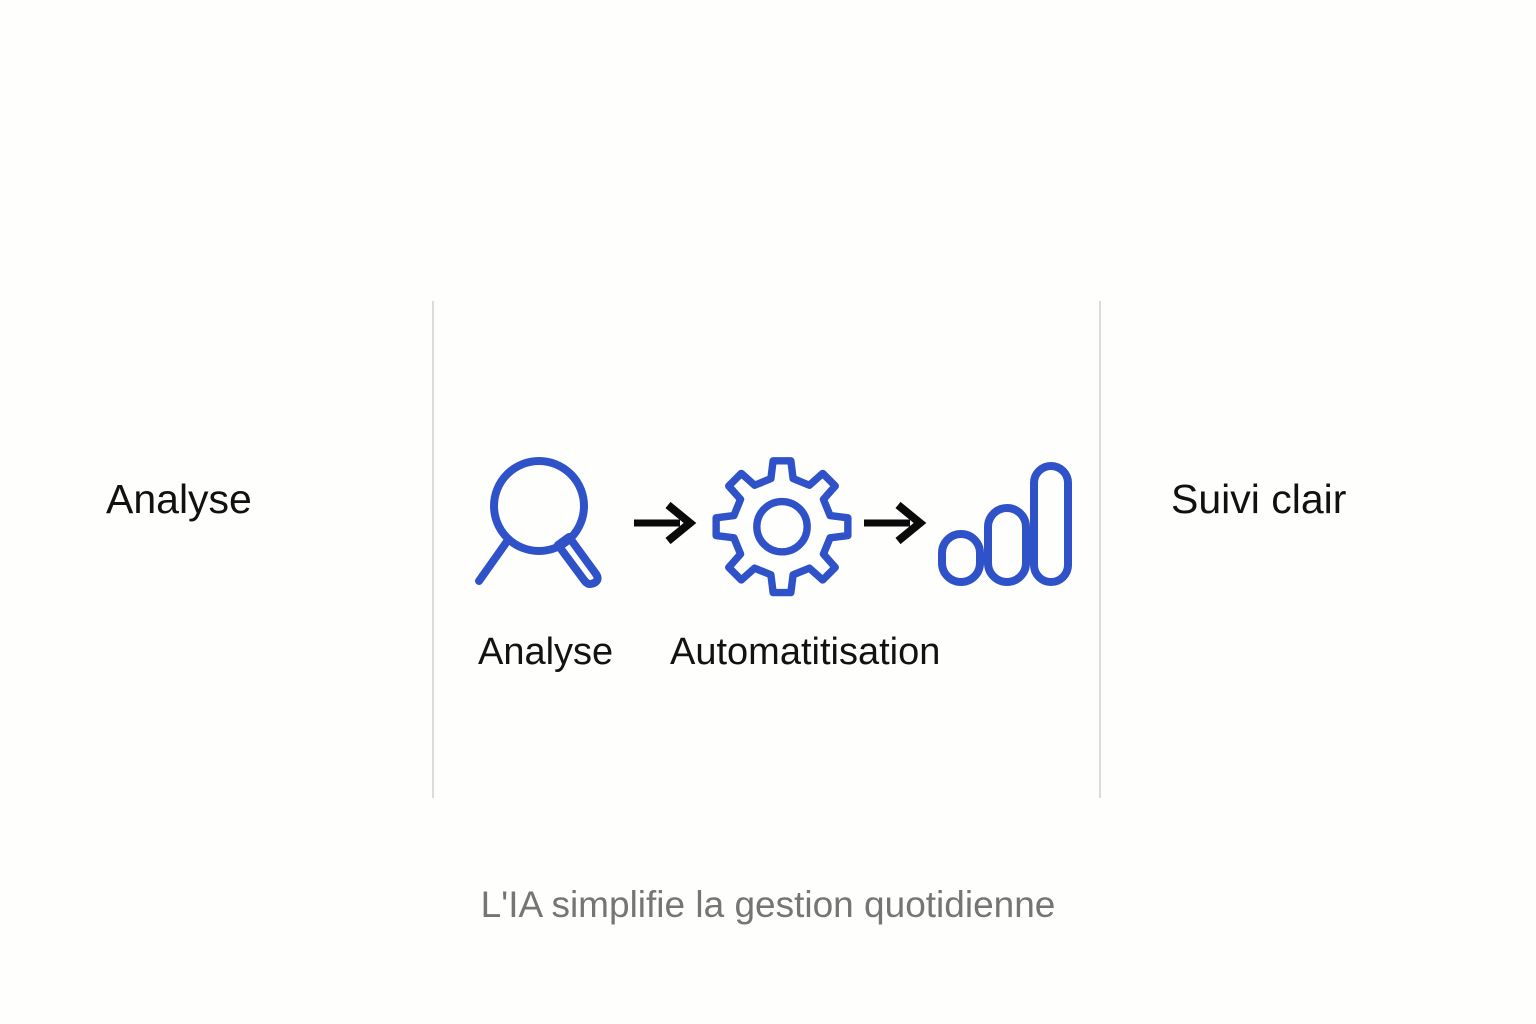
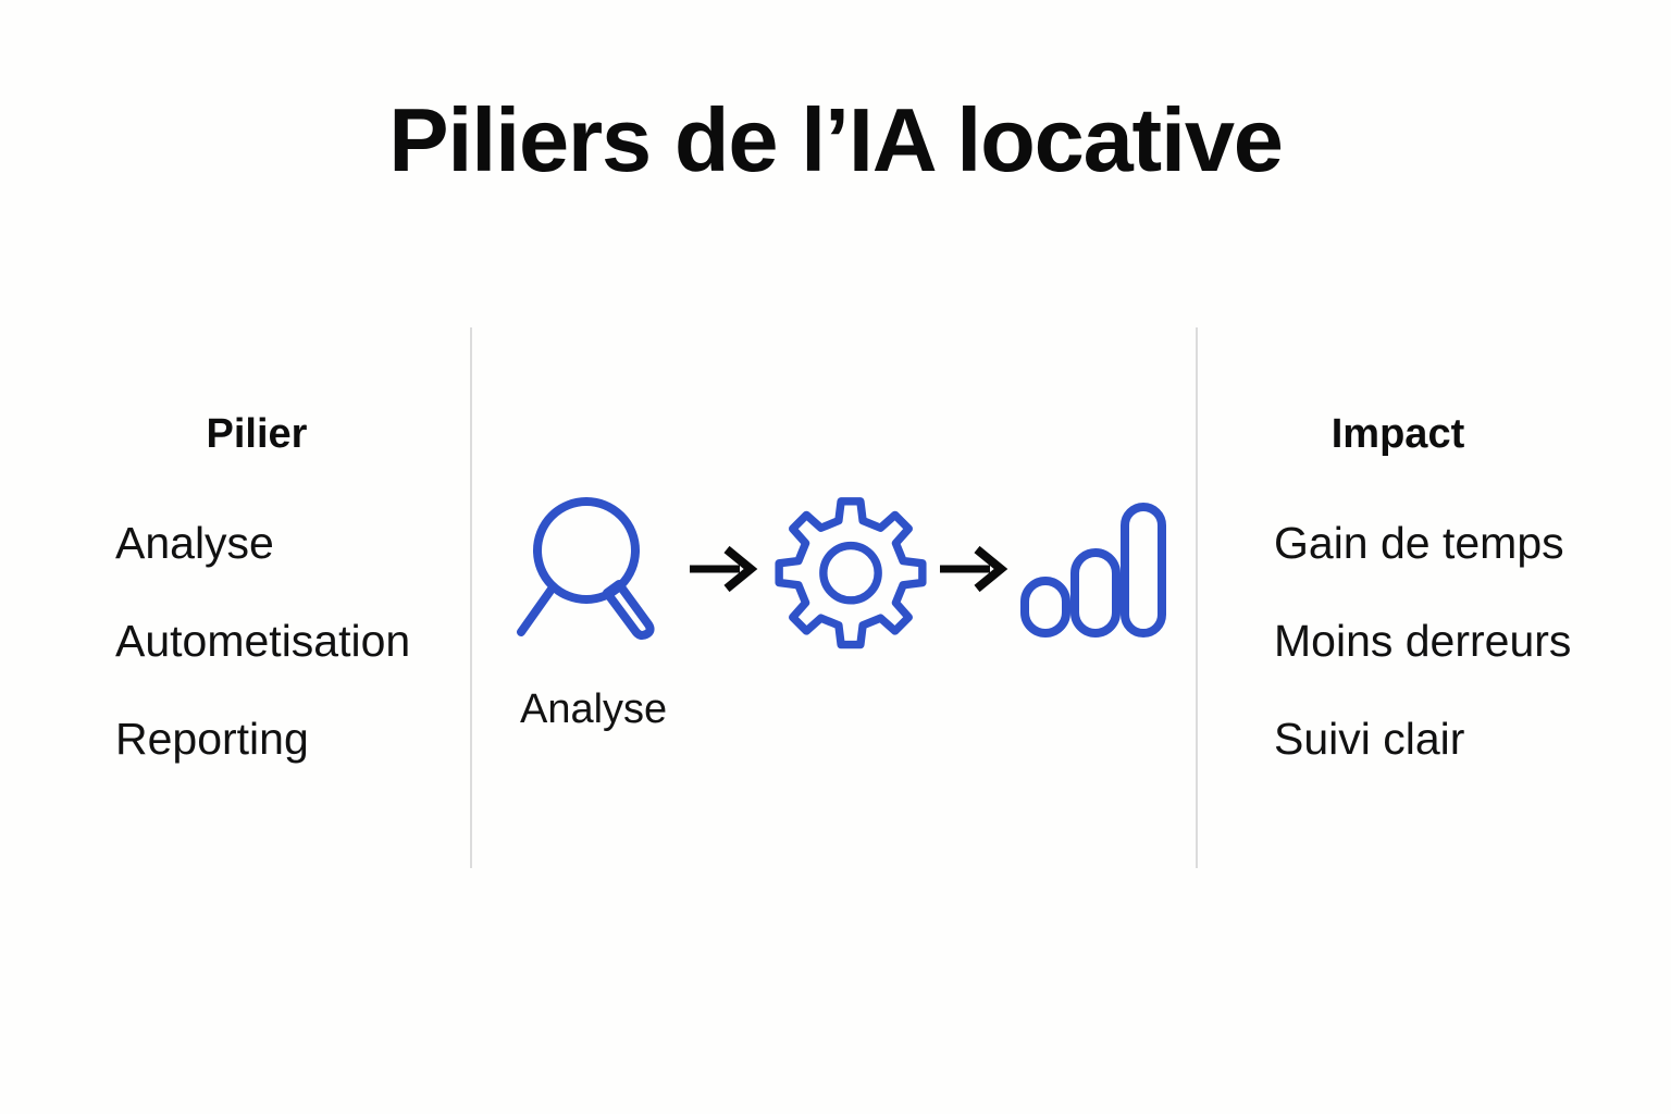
+ Piliers de l’IA locative
+ Pilier
  Analyse
+ Autometisation
+ Reporting
+ Impact
+ Gain de temps
+ Moins derreurs
  Suivi clair
  Analyse
- Automatitisation
- L'IA simplifie la gestion quotidienne
